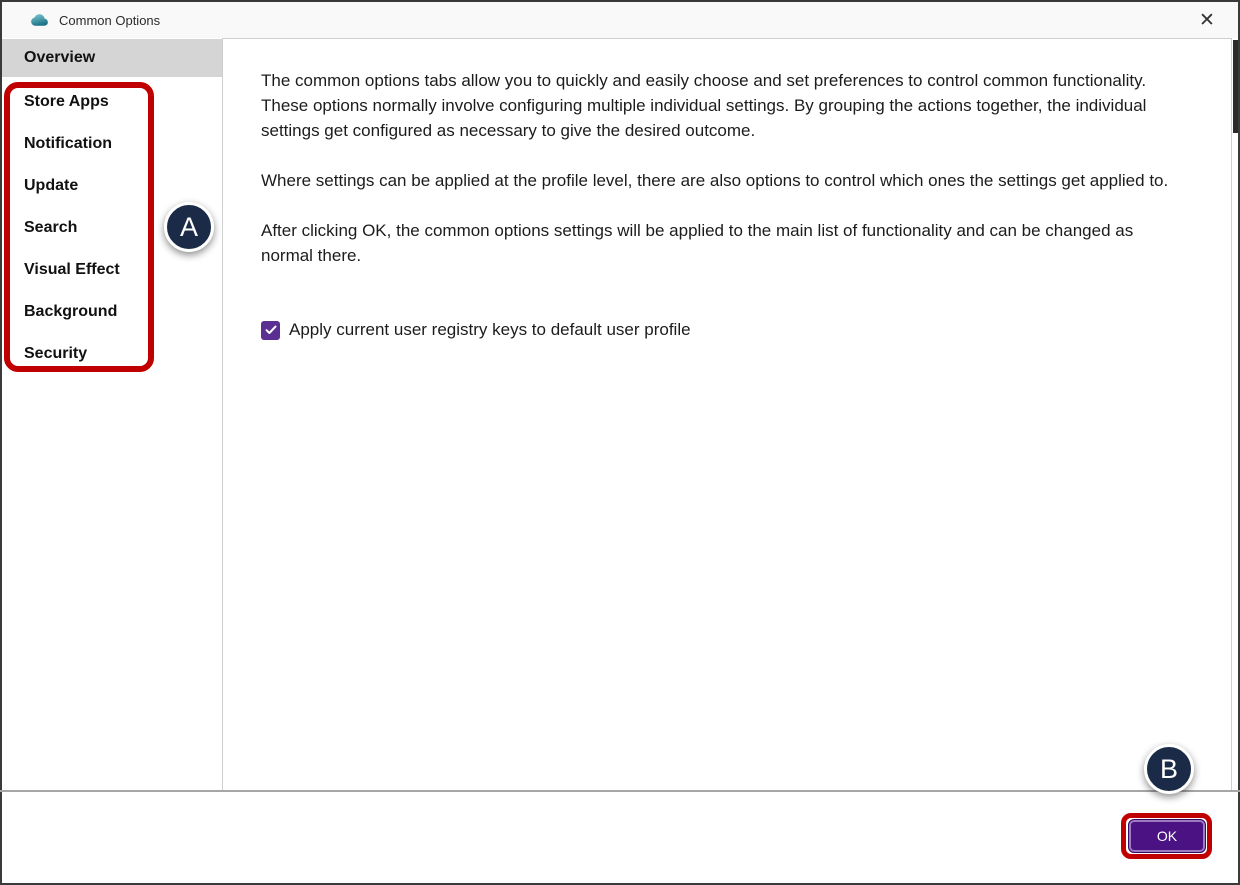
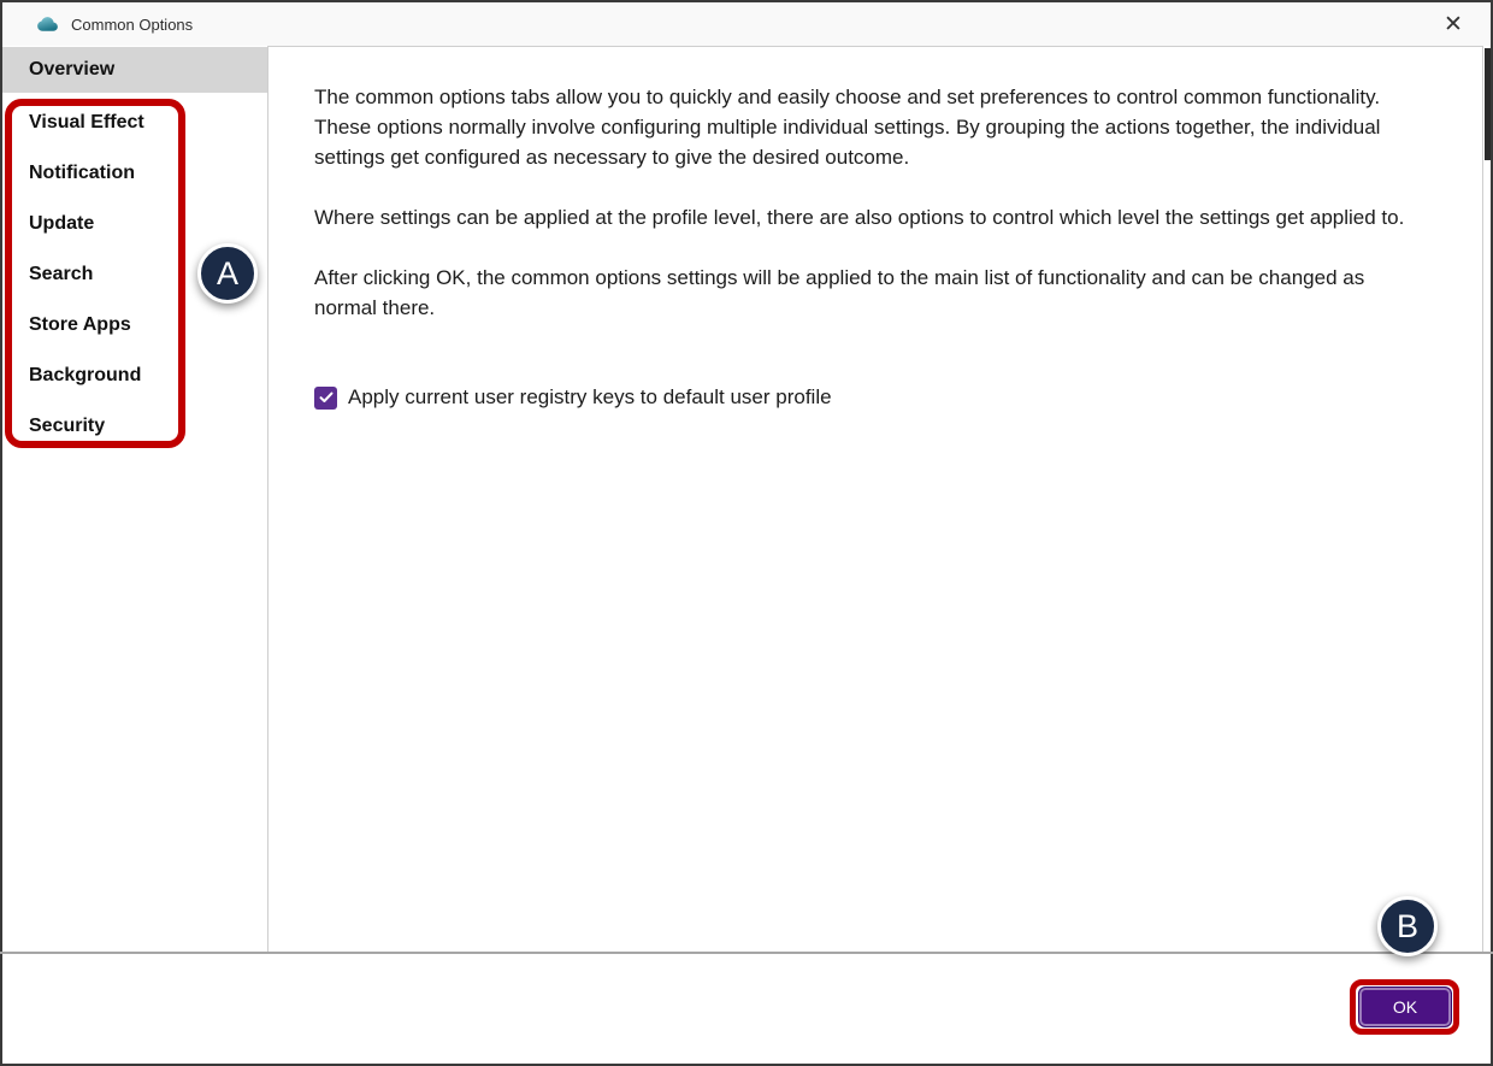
  Common Options
  ✕
  Overview
- Store Apps
+ Visual Effect
  Notification
  Update
  Search
- Visual Effect
+ Store Apps
  Background
  Security
  The common options tabs allow you to quickly and easily choose and set preferences to control common functionality. These options normally involve configuring multiple individual settings. By grouping the actions together, the individual settings get configured as necessary to give the desired outcome.
- Where settings can be applied at the profile level, there are also options to control which ones the settings get applied to.
+ Where settings can be applied at the profile level, there are also options to control which level the settings get applied to.
  After clicking OK, the common options settings will be applied to the main list of functionality and can be changed as normal there.
  Apply current user registry keys to default user profile
  OK
  A
  B
